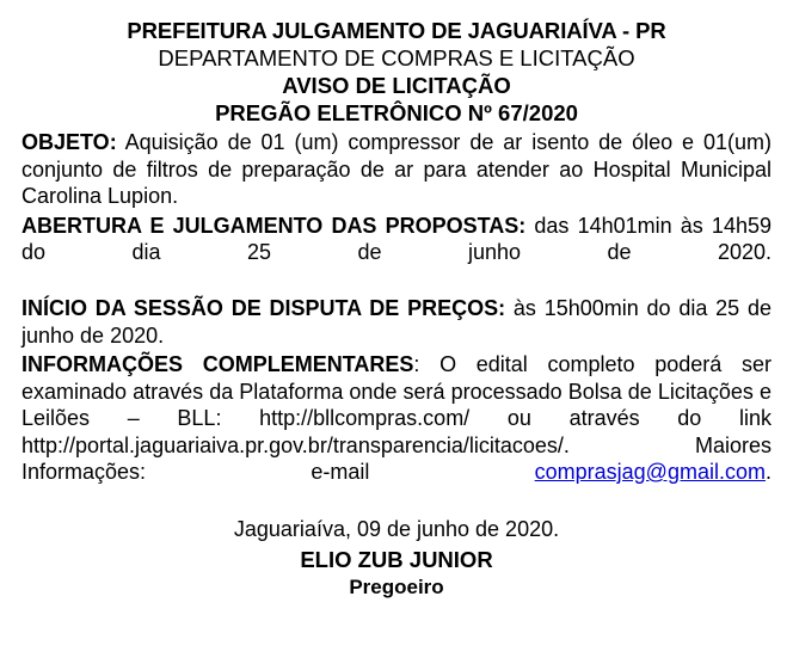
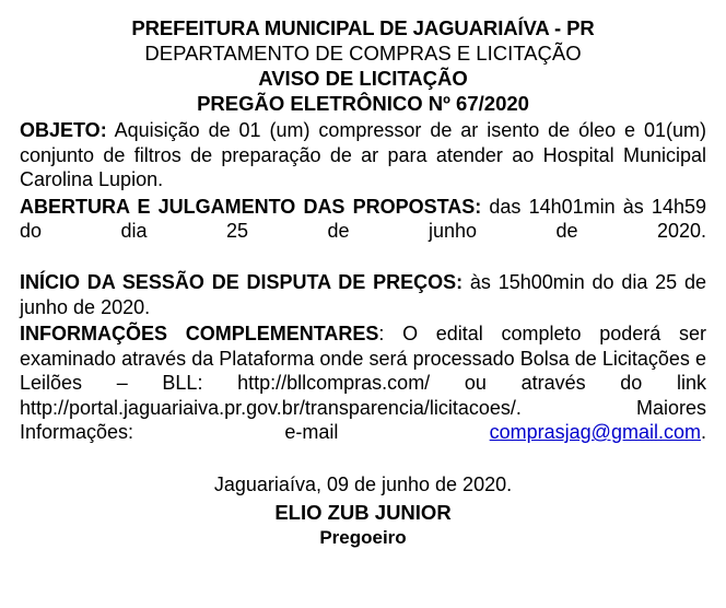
- PREFEITURA JULGAMENTO DE JAGUARIAÍVA - PR
+ PREFEITURA MUNICIPAL DE JAGUARIAÍVA - PR
  DEPARTAMENTO DE COMPRAS E LICITAÇÃO
  AVISO DE LICITAÇÃO
  PREGÃO ELETRÔNICO Nº 67/2020
  OBJETO: Aquisição de 01 (um) compressor de ar isento de óleo e 01(um) conjunto de filtros de preparação de ar para atender ao Hospital Municipal Carolina Lupion.
  ABERTURA E JULGAMENTO DAS PROPOSTAS: das 14h01min às 14h59 do dia 25 de junho de 2020.
  INÍCIO DA SESSÃO DE DISPUTA DE PREÇOS: às 15h00min do dia 25 de junho de 2020.
  INFORMAÇÕES COMPLEMENTARES: O edital completo poderá ser examinado através da Plataforma onde será processado Bolsa de Licitações e Leilões – BLL: http://bllcompras.com/ ou através do link http://portal.jaguariaiva.pr.gov.br/transparencia/licitacoes/. Maiores Informações: e-mail comprasjag@gmail.com.
  Jaguariaíva, 09 de junho de 2020.
  ELIO ZUB JUNIOR
  Pregoeiro
